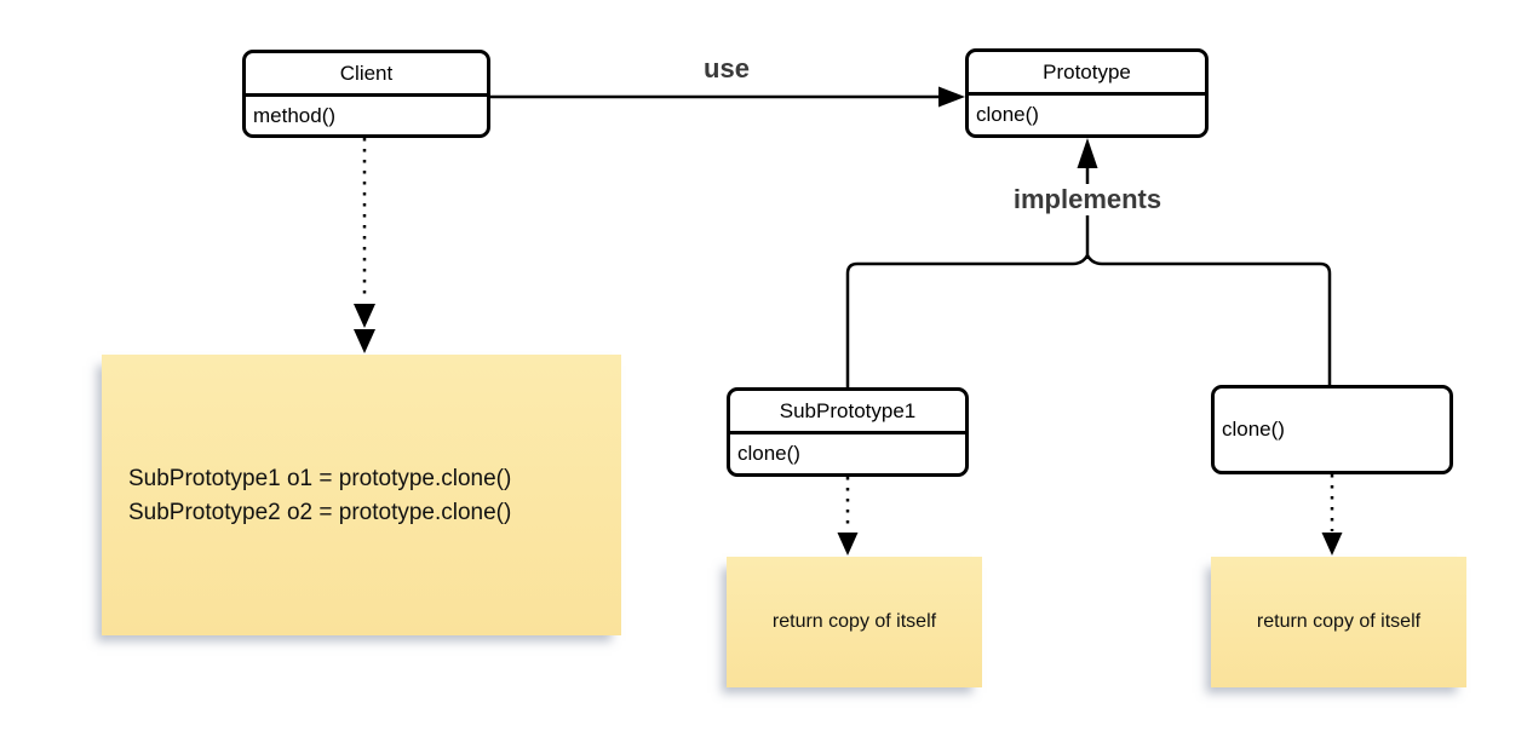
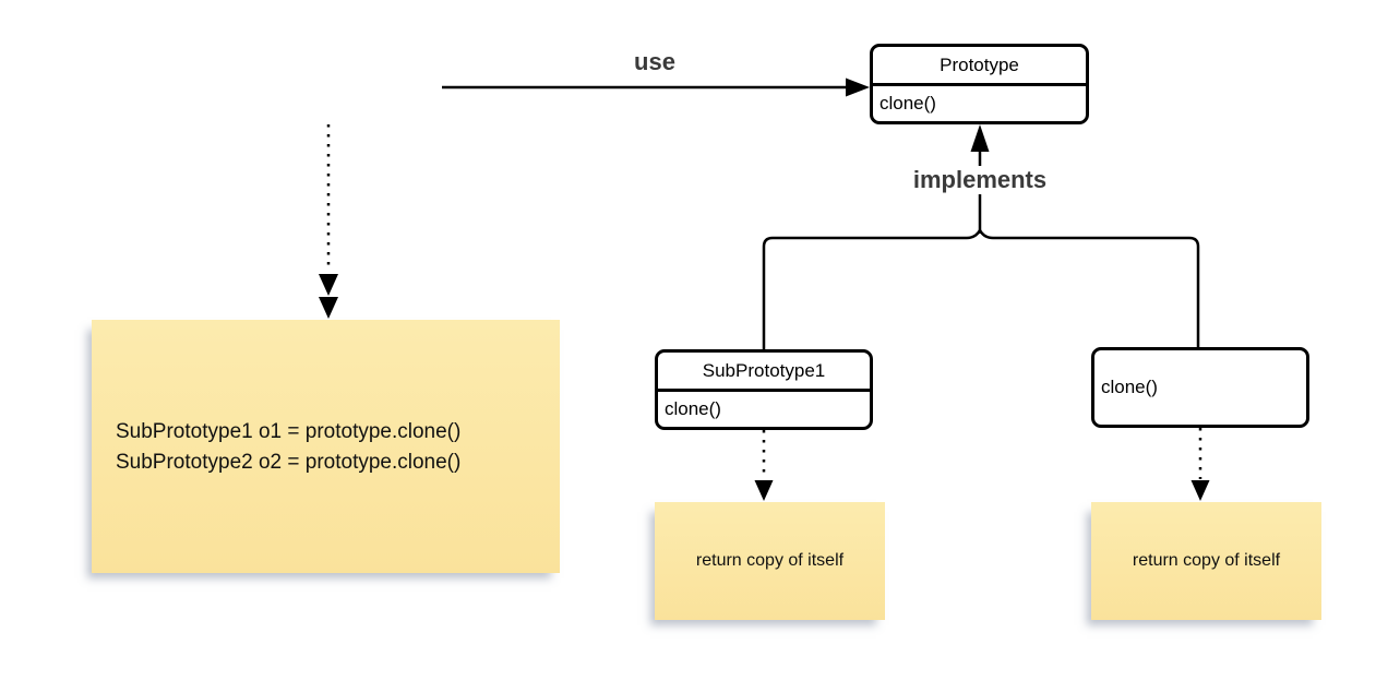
- Client
- method()
  Prototype
  clone()
  SubPrototype1
  clone()
  clone()
  use
  implements
  SubPrototype1 o1 = prototype.clone()
  SubPrototype2 o2 = prototype.clone()
  return copy of itself
  return copy of itself
